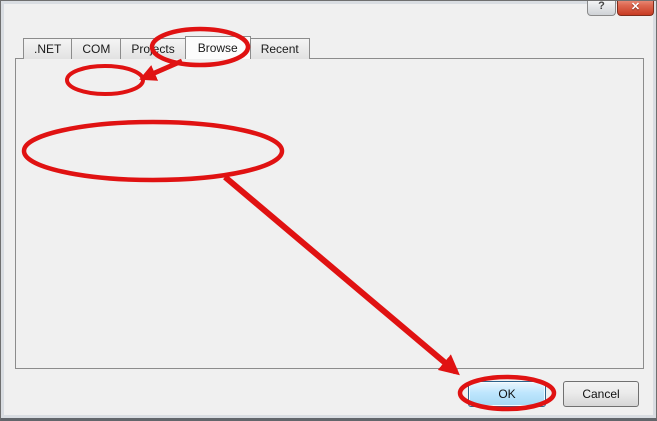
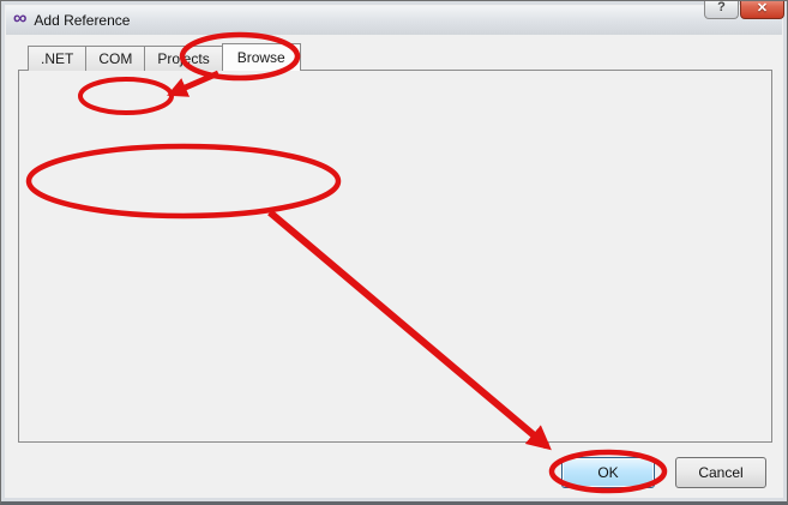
+ ∞
+ Add Reference
  ?
  ✕
  .NET
  COM
  Proects
  Browse
- Recent
  OK
  Cancel
